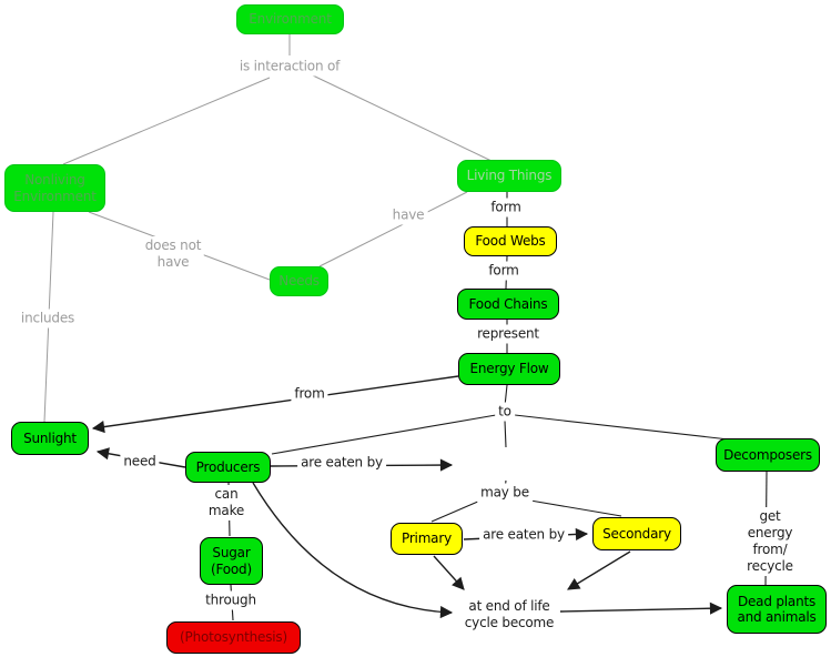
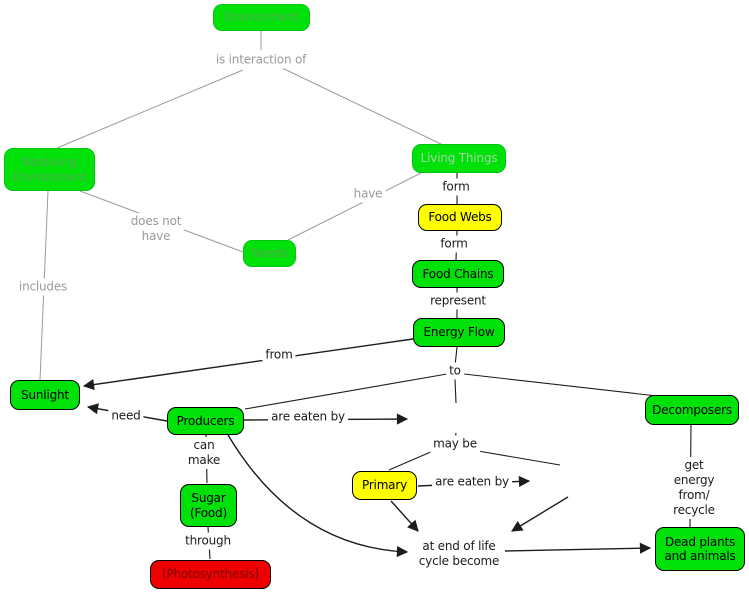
  is interaction of
  does not
  have
  have
  includes
  form
  form
  represent
  from
  to
  need
  are eaten by
  may be
  are eaten by
  can
  make
  through
  get energy from/
  recycle
  at end of life
  cycle become
  Environment
  Nonliving
  Environment
  Living Things
  Needs
  Food Webs
  Food Chains
  Energy Flow
  Sunlight
  Producers
  Decomposers
  Primary
- Secondary
  Sugar
  (Food)
  (Photosynthesis)
  Dead plants
  and animals
